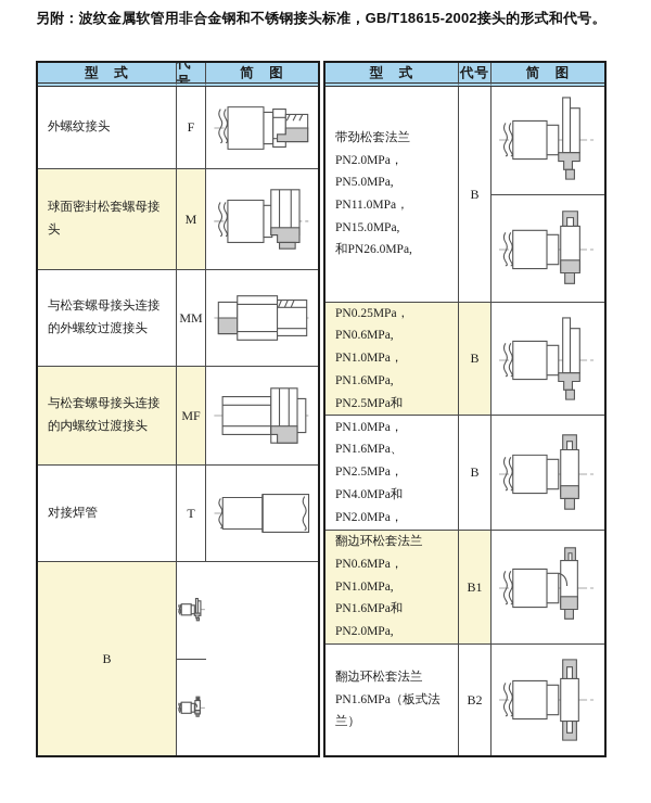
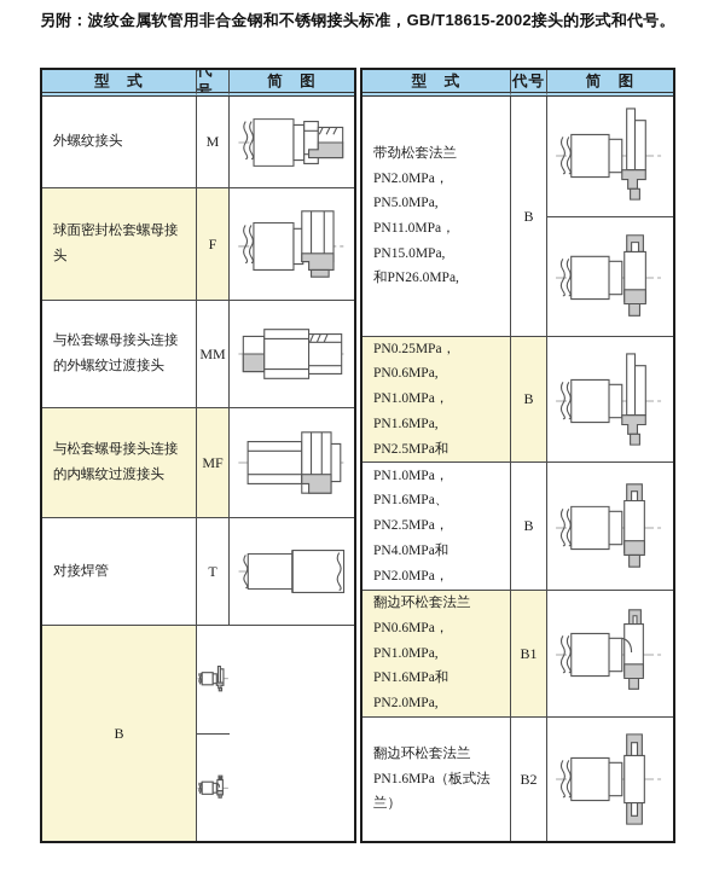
  另附：波纹金属软管用非合金钢和不锈钢接头标准，GB/T18615-2002接头的形式和代号。
  型 式
  代号
  简 图
  外螺纹接头
- F
+ M
  球面密封松套螺母接头
- M
+ F
  与松套螺母接头连接的外螺纹过渡接头
  MM
  与松套螺母接头连接的内螺纹过渡接头
  MF
  对接焊管
  T
  B
  型 式
  代号
  简 图
  带劲松套法兰
  PN2.0MPa，PN5.0MPa,
  PN11.0MPa，PN15.0MPa,
  和PN26.0MPa,
  B
  PN0.25MPa，PN0.6MPa,
  PN1.0MPa，PN1.6MPa,
  B
  PN1.0MPa，PN1.6MPa、
  PN2.5MPa，PN4.0MPa和
  B
  翻边环松套法兰
  PN0.6MPa，PN1.0MPa,
  PN1.6MPa和PN2.0MPa,
  B1
  翻边环松套法兰
  PN1.6MPa（板式法兰）
  B2
